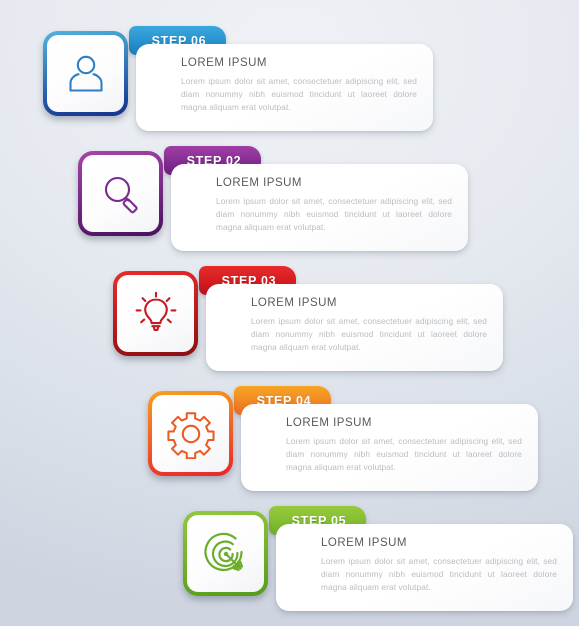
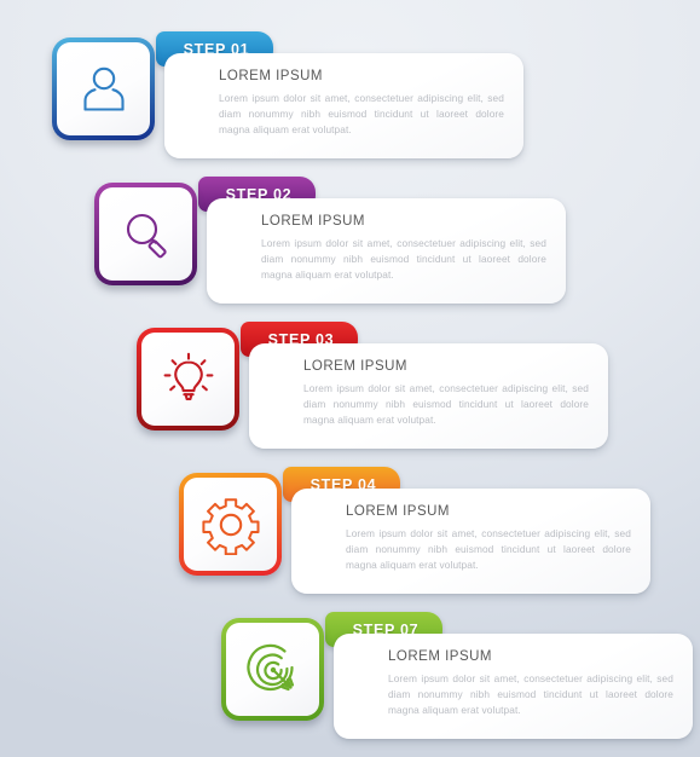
- STEP 06
+ STEP 01
  LOREM IPSUM
  Lorem ipsum dolor sit amet, consectetuer adipiscing elit, sed diam nonummy nibh euismod tincidunt ut laoreet dolore magna aliquam erat volutpat.
  STEP 02
  LOREM IPSUM
  Lorem ipsum dolor sit amet, consectetuer adipiscing elit, sed diam nonummy nibh euismod tincidunt ut laoreet dolore magna aliquam erat volutpat.
  STEP 03
  LOREM IPSUM
  Lorem ipsum dolor sit amet, consectetuer adipiscing elit, sed diam nonummy nibh euismod tincidunt ut laoreet dolore magna aliquam erat volutpat.
  STEP 04
  LOREM IPSUM
  Lorem ipsum dolor sit amet, consectetuer adipiscing elit, sed diam nonummy nibh euismod tincidunt ut laoreet dolore magna aliquam erat volutpat.
- STEP 05
+ STEP 07
  LOREM IPSUM
  Lorem ipsum dolor sit amet, consectetuer adipiscing elit, sed diam nonummy nibh euismod tincidunt ut laoreet dolore magna aliquam erat volutpat.
